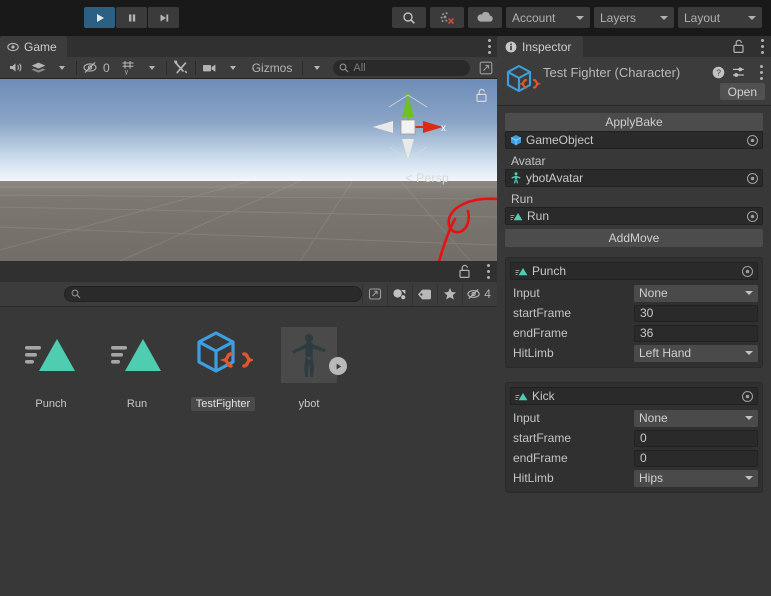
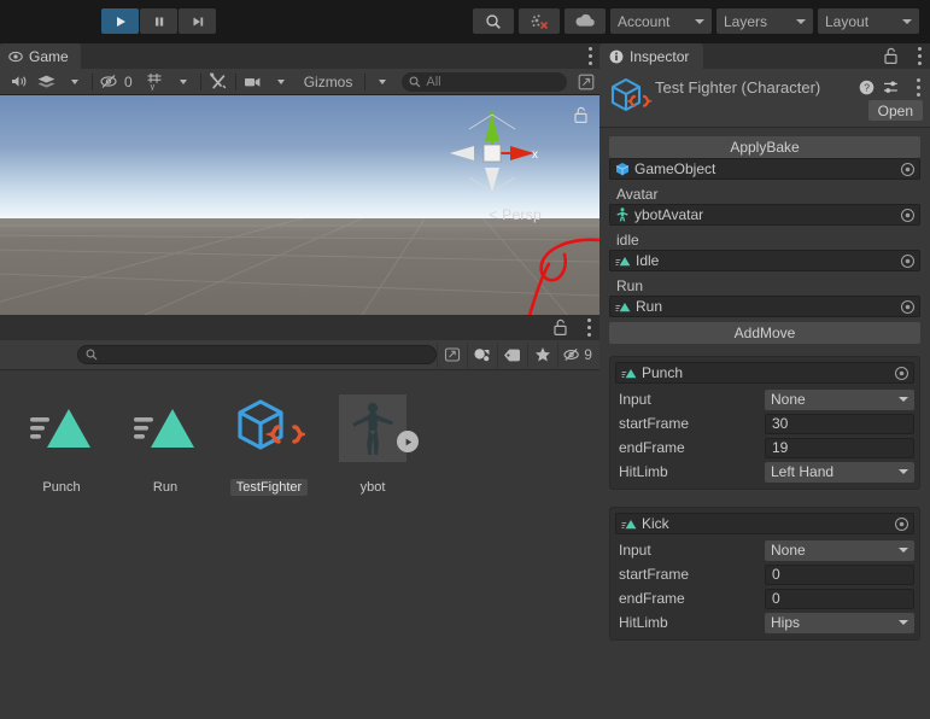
  Account
  Layers
  Layout
  Game
  0
  Gizmos
  All
  y
  x
  < Persp
- 4
+ 9
  Punch
  Run
  TestFighter
  ybot
  Inspector
  Test Fighter (Character)
  ?
  Open
  ApplyBake
  GameObject
  Avatar
  ybotAvatar
+ idle
+ Idle
  Run
  Run
  AddMove
  Punch
  Input
  None
  startFrame
  30
  endFrame
- 36
+ 19
  HitLimb
  Left Hand
  Kick
  Input
  None
  startFrame
  0
  endFrame
  0
  HitLimb
  Hips
